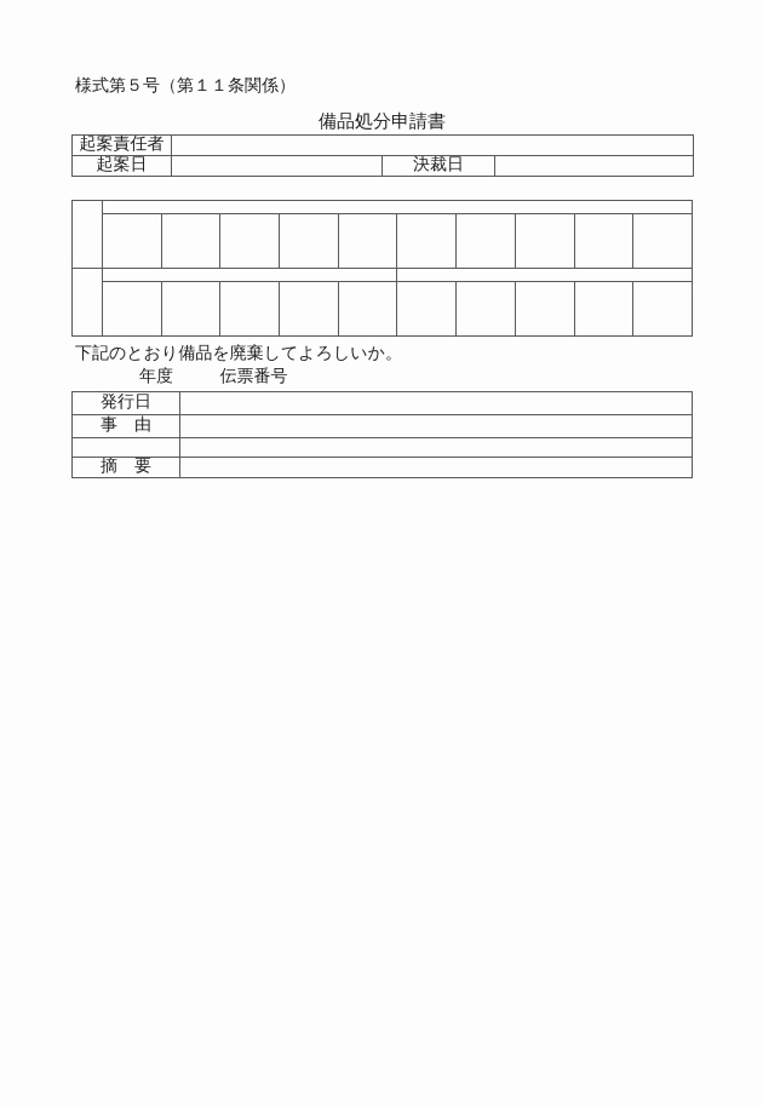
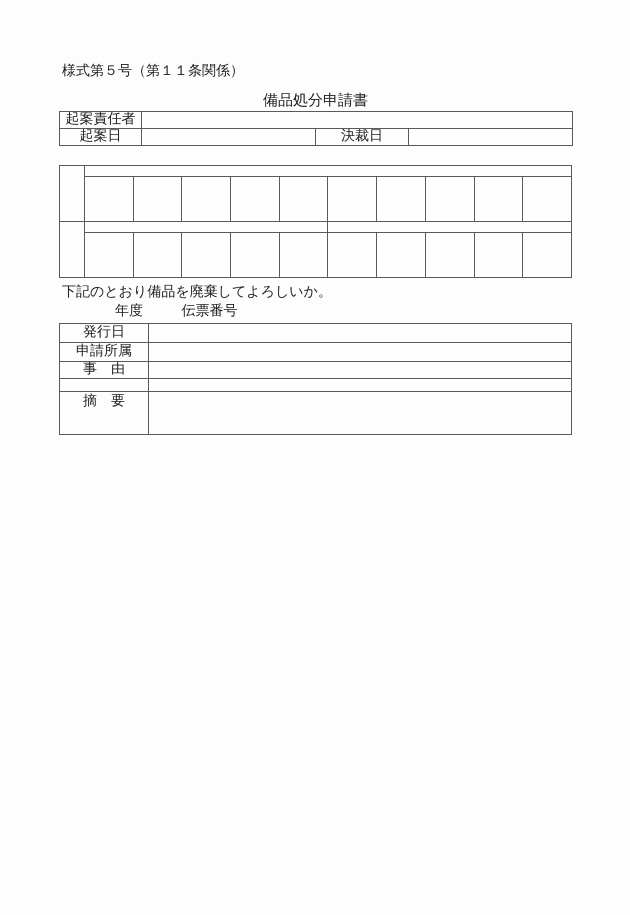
  様式第５号（第１１条関係）
  備品処分申請書
  起案責任者
  起案日		決裁日
  下記のとおり備品を廃棄してよろしいか。
  年度 伝票番号
  発行日
+ 申請所属
  事 由
  摘 要
